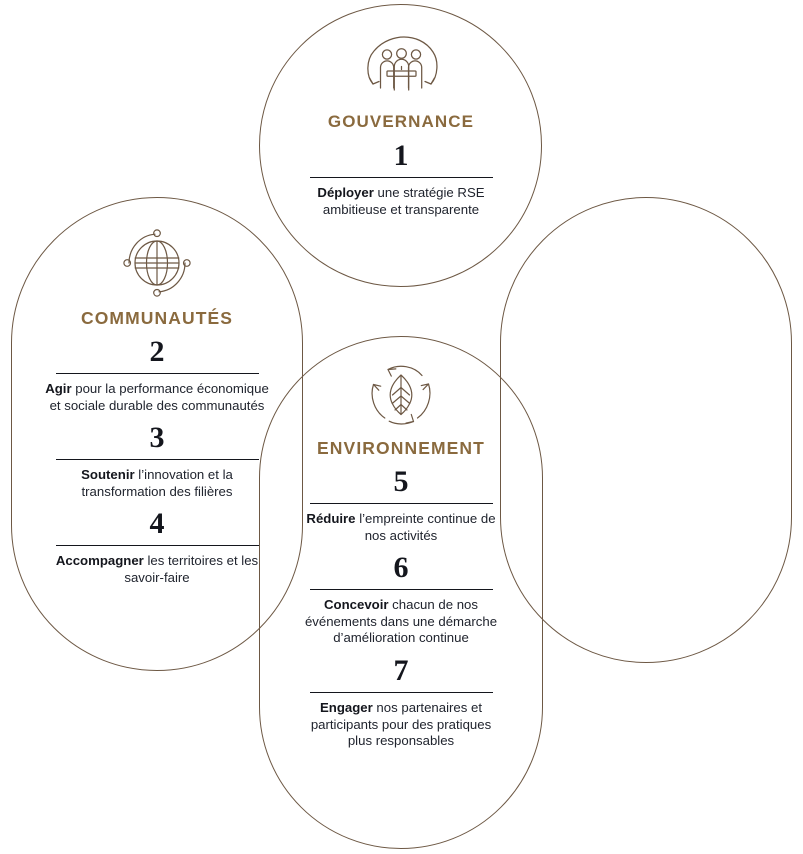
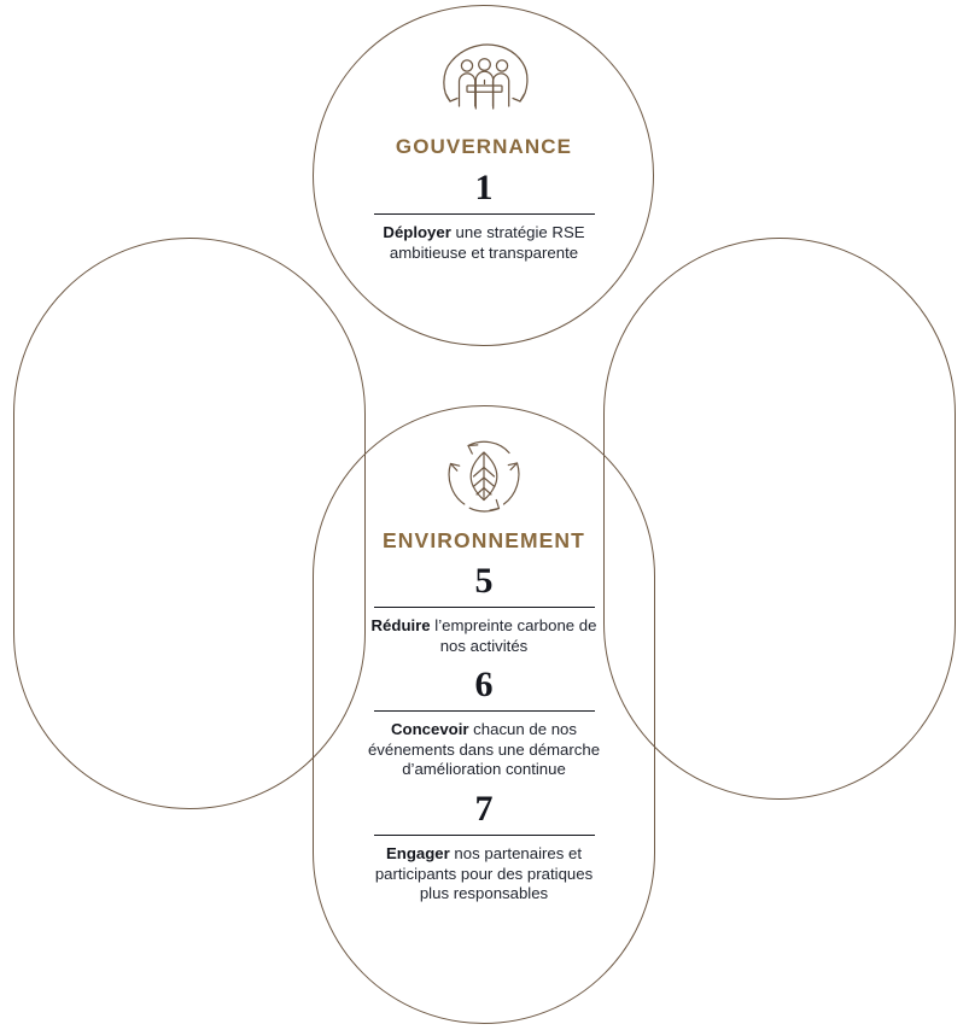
  GOUVERNANCE
  1
  Déployer une stratégie RSE ambitieuse et transparente
- COMMUNAUTÉS
- 2
- Agir pour la performance économique et sociale durable des communautés
- 3
- Soutenir l’innovation et la transformation des filières
- 4
- Accompagner les territoires et les savoir-faire
  ENVIRONNEMENT
  5
- Réduire l’empreinte continue de nos activités
+ Réduire l’empreinte carbone de nos activités
  6
  Concevoir chacun de nos événements dans une démarche d’amélioration continue
  7
  Engager nos partenaires et participants pour des pratiques plus responsables
